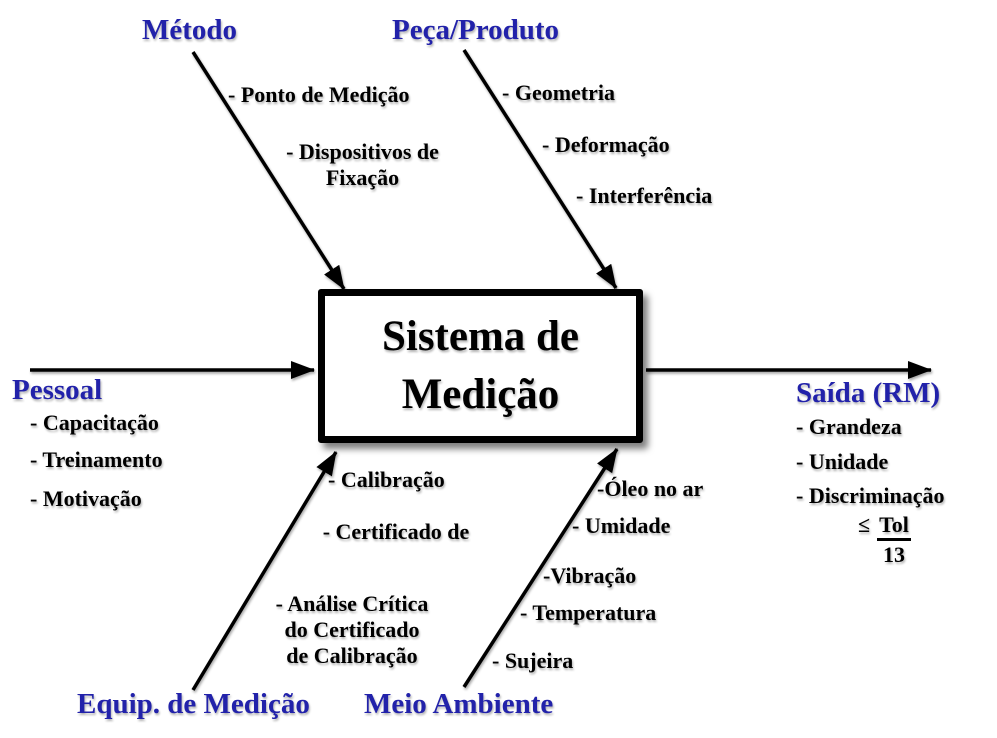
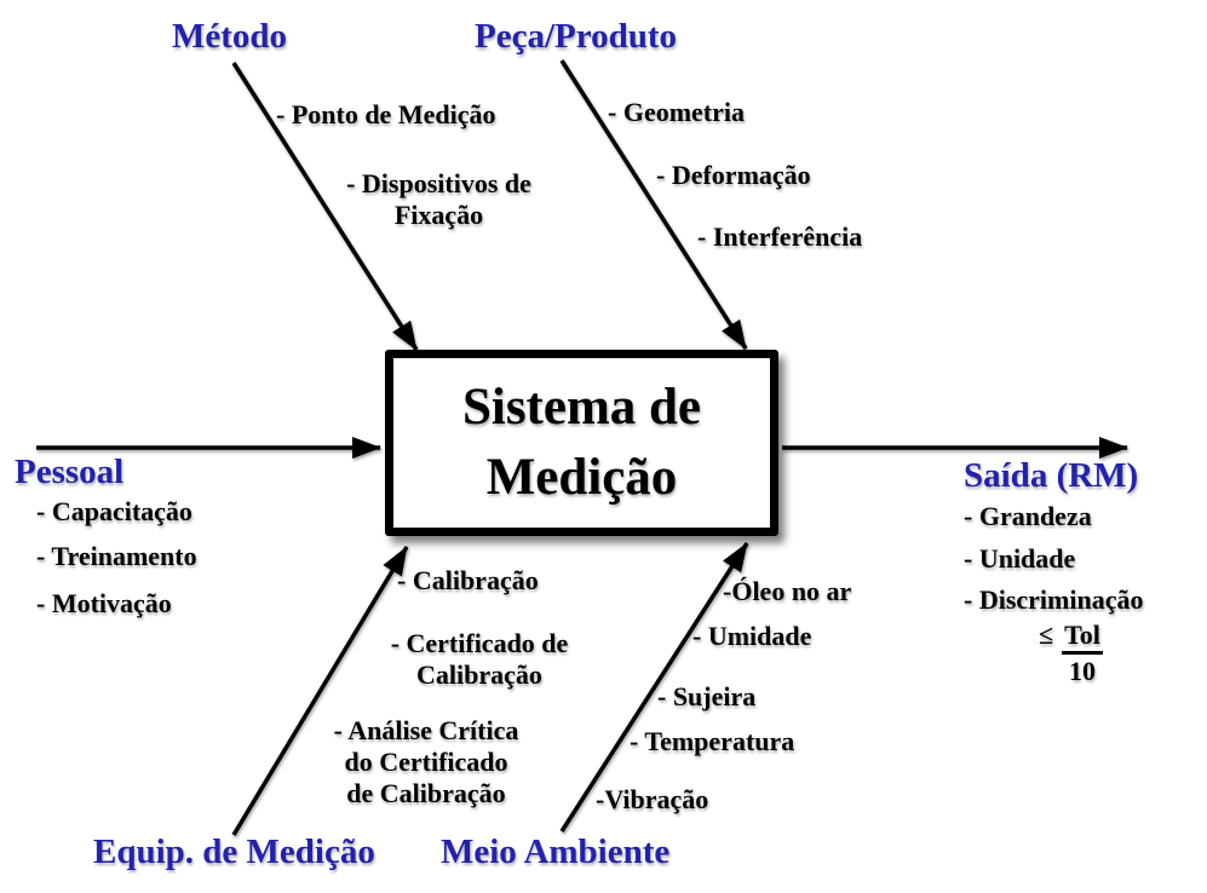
  Método
  Peça/Produto
  Pessoal
  Saída (RM)
  Equip. de Medição
  Meio Ambiente
  - Ponto de Medição
  - Dispositivos de
  Fixação
  - Geometria
  - Deformação
  - Interferência
  - Capacitação
  - Treinamento
  - Motivação
  - Calibração
  - Certificado de
+ Calibração
  - Análise Crítica
  do Certificado
  de Calibração
  -Óleo no ar
  - Umidade
- -Vibração
+ - Sujeira
  - Temperatura
- - Sujeira
+ -Vibração
  - Grandeza
  - Unidade
  - Discriminação
  ≤
  Tol
- 13
+ 10
  Sistema de
  Medição
